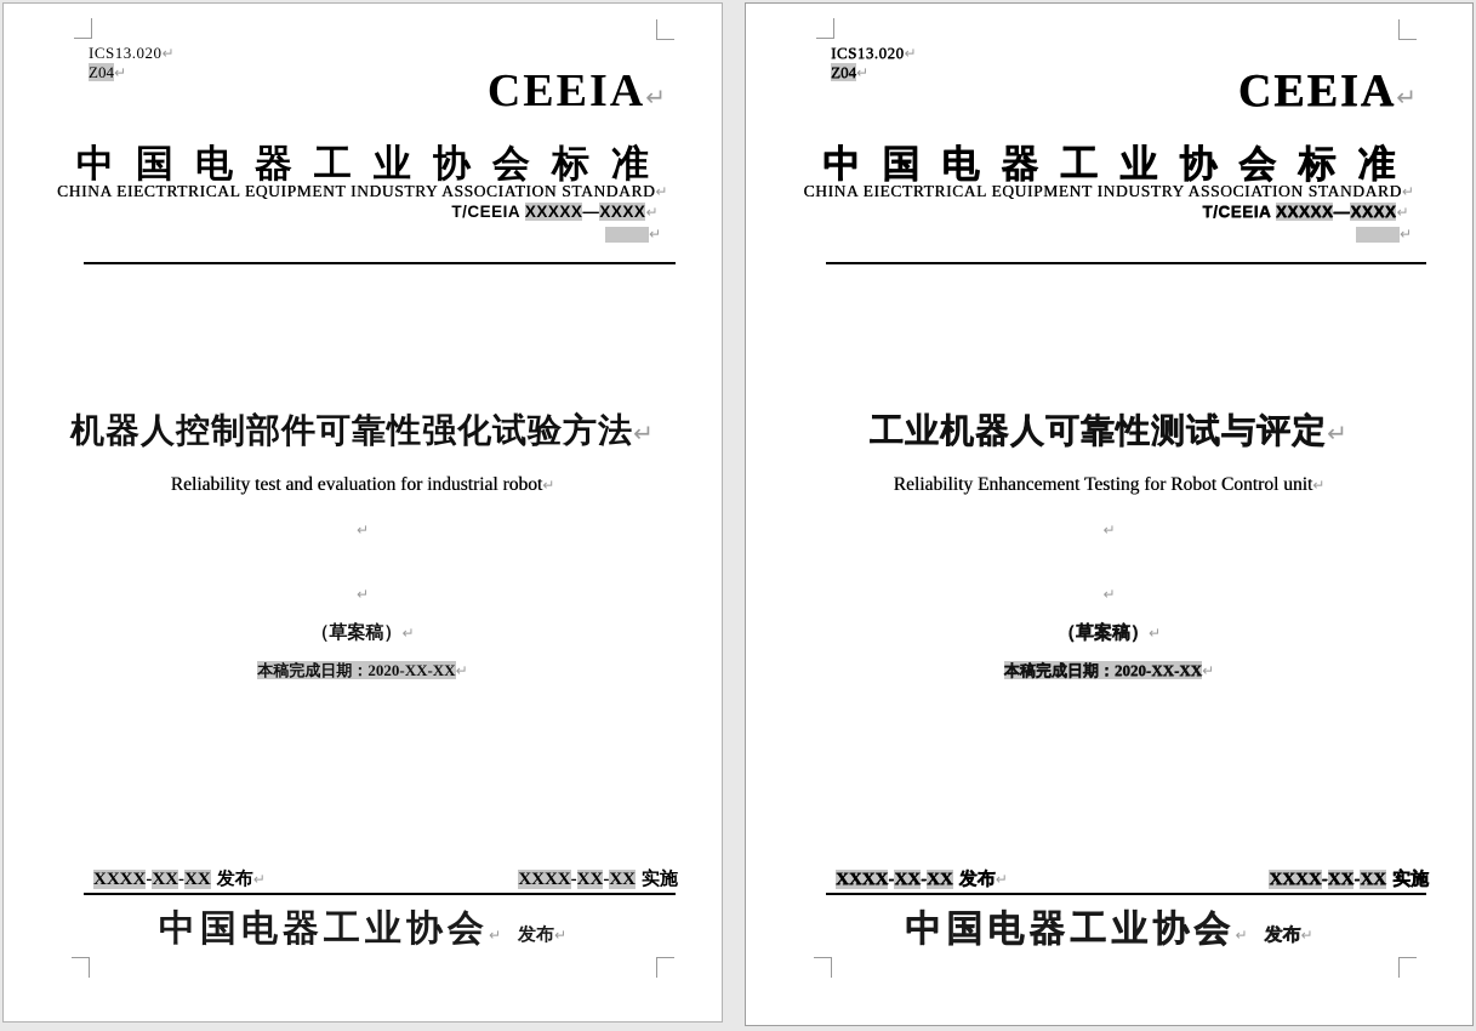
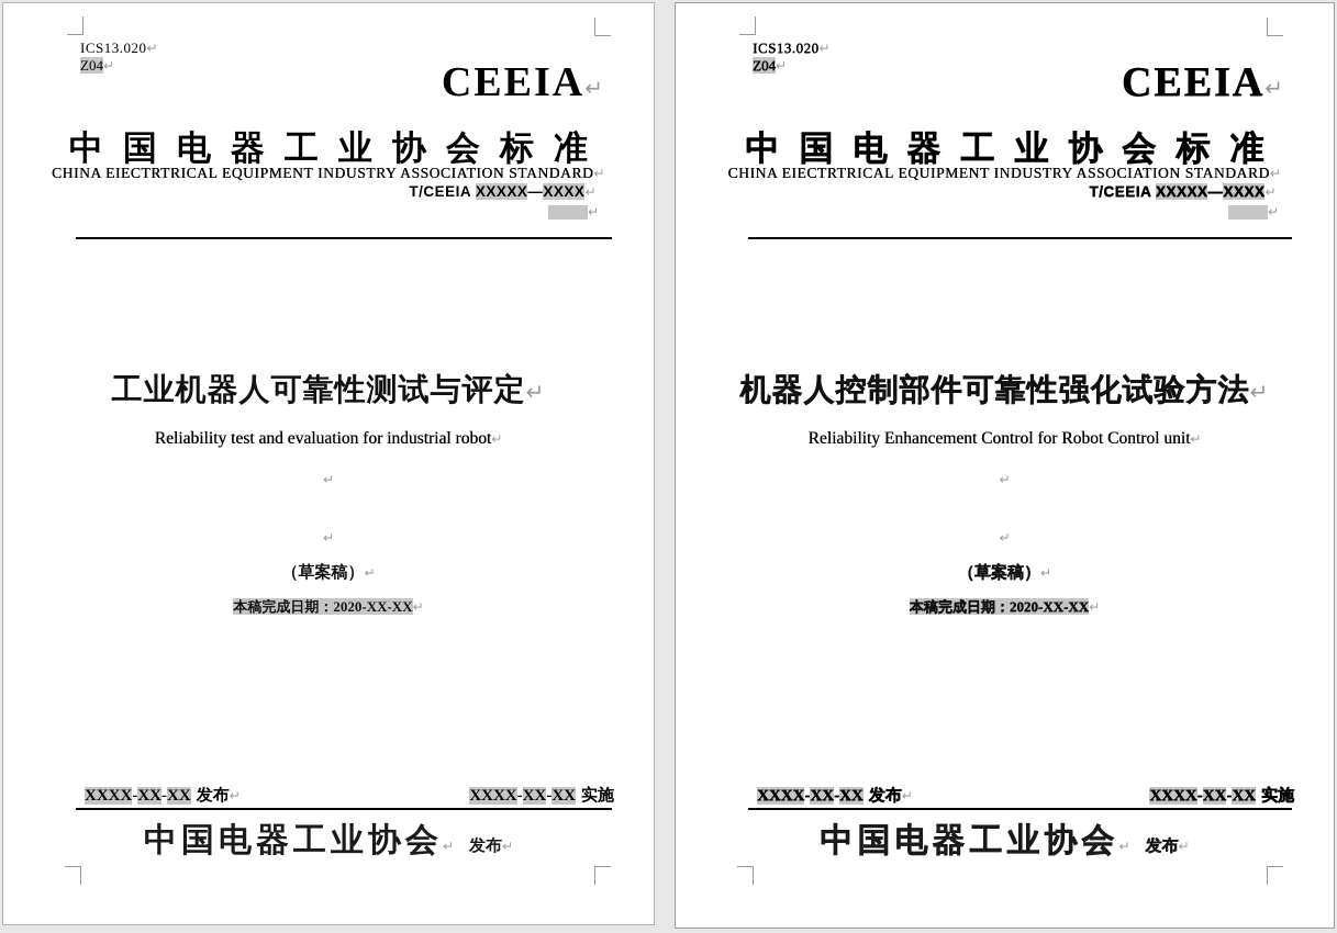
  ICS13.020↵
  Z04↵
  CEEIA↵
  中国电器工业协会标准
  CHINA EIECTRTRICAL EQUIPMENT INDUSTRY ASSOCIATION STANDARD↵
  T/CEEIA XXXXX—XXXX↵
  ↵
- 机器人控制部件可靠性强化试验方法↵
+ 工业机器人可靠性测试与评定↵
  Reliability test and evaluation for industrial robot↵
  ↵
  ↵
  （草案稿）↵
  本稿完成日期：2020-XX-XX↵
  XXXX-XX-XX 发布↵
  XXXX-XX-XX 实施
  中国电器工业协会↵ 发布↵
  ICS13.020↵
  Z04↵
  CEEIA↵
  中国电器工业协会标准
  CHINA EIECTRTRICAL EQUIPMENT INDUSTRY ASSOCIATION STANDARD↵
  T/CEEIA XXXXX—XXXX↵
  ↵
- 工业机器人可靠性测试与评定↵
+ 机器人控制部件可靠性强化试验方法↵
- Reliability Enhancement Testing for Robot Control unit↵
+ Reliability Enhancement Control for Robot Control unit↵
  ↵
  ↵
  （草案稿）↵
  本稿完成日期：2020-XX-XX↵
  XXXX-XX-XX 发布↵
  XXXX-XX-XX 实施
  中国电器工业协会↵ 发布↵
